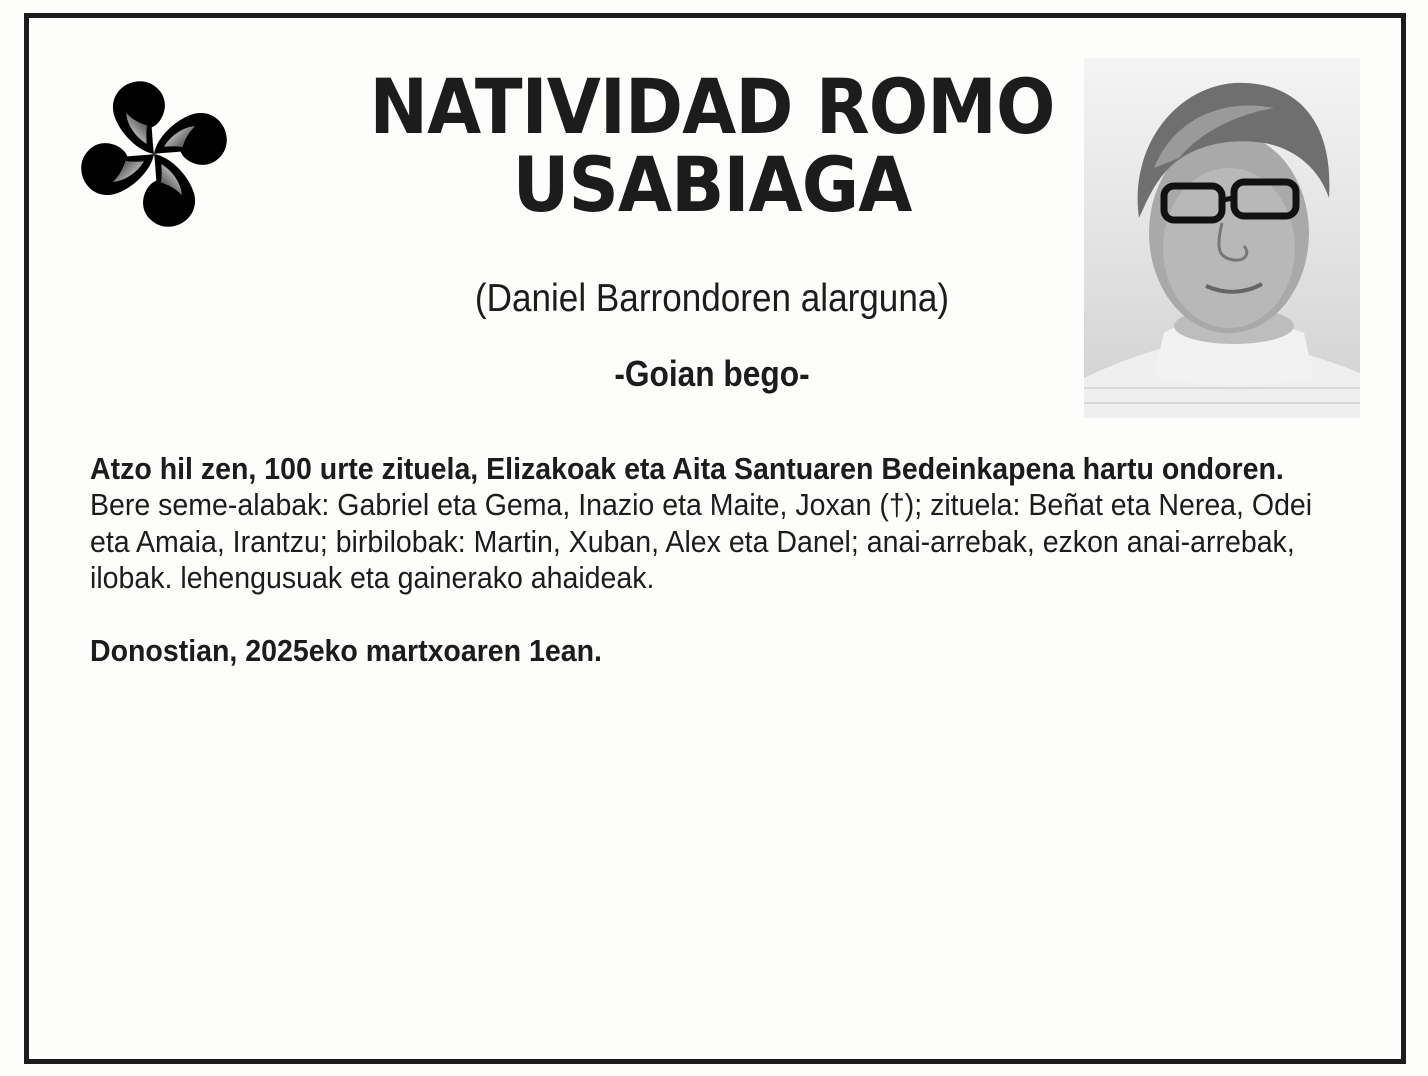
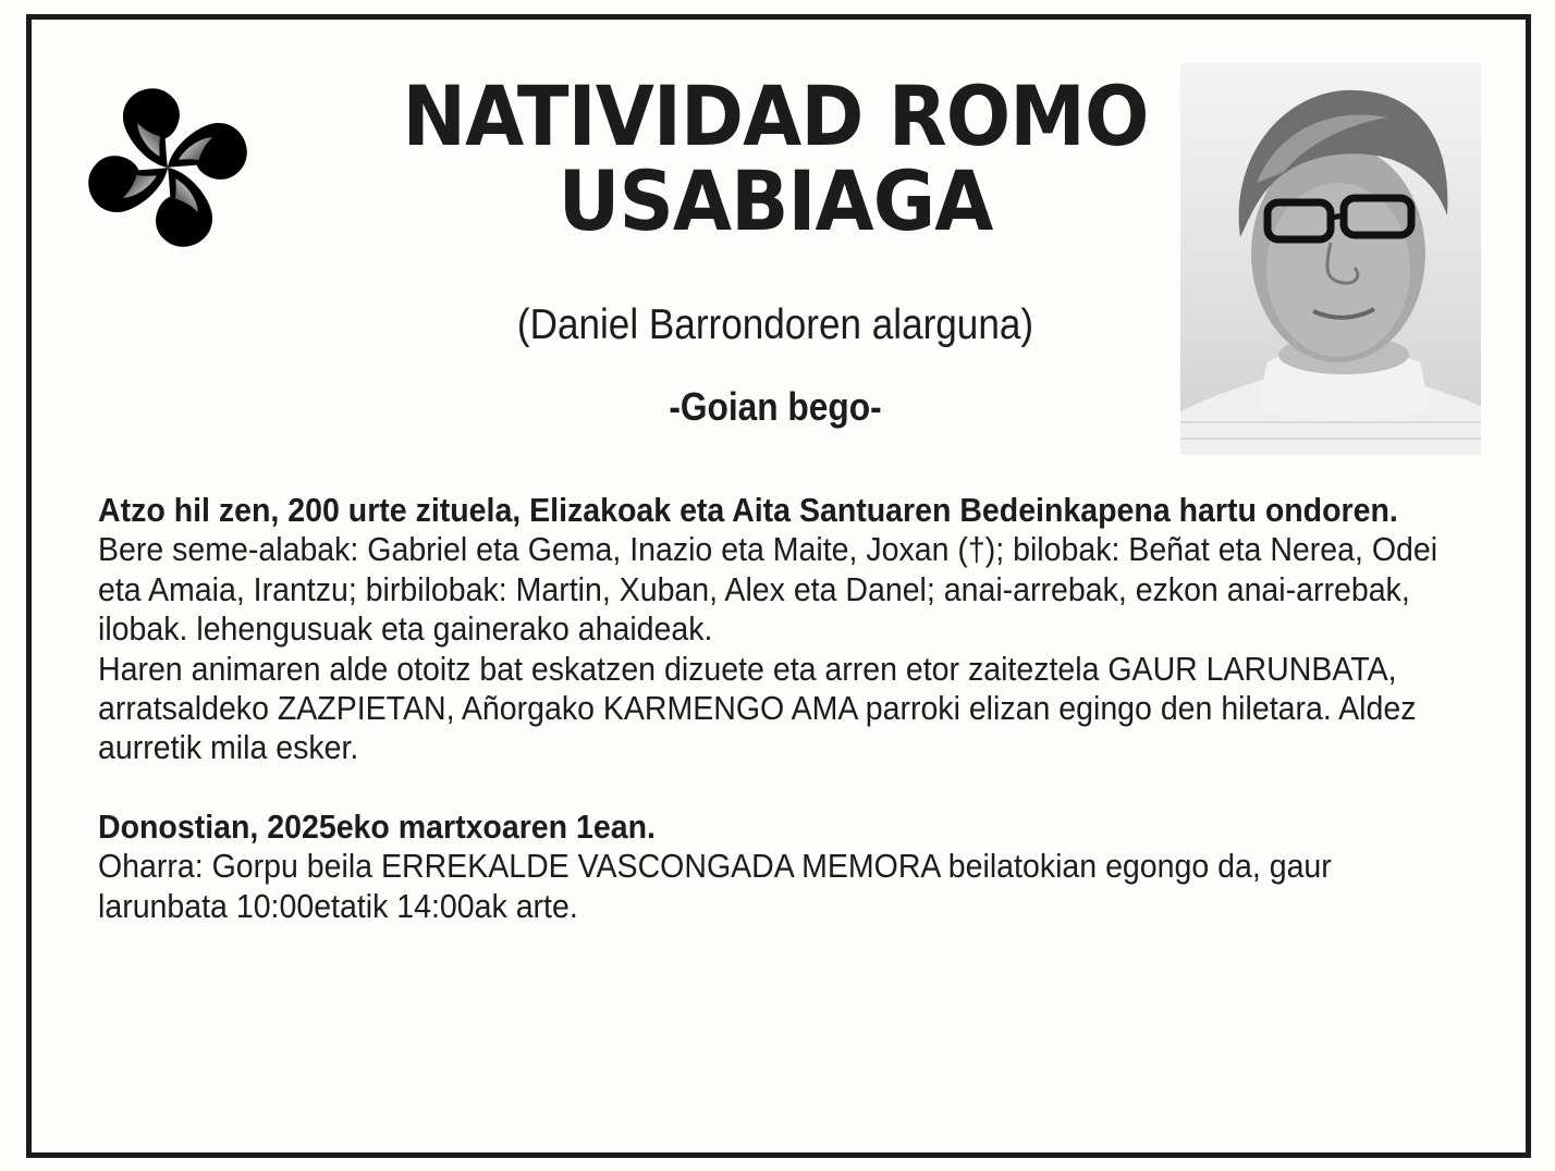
  NATIVIDAD ROMO
  USABIAGA
  (Daniel Barrondoren alarguna)
  -Goian bego-
- Atzo hil zen, 100 urte zituela, Elizakoak eta Aita Santuaren Bedeinkapena hartu ondoren.
+ Atzo hil zen, 200 urte zituela, Elizakoak eta Aita Santuaren Bedeinkapena hartu ondoren.
- Bere seme-alabak: Gabriel eta Gema, Inazio eta Maite, Joxan (†); zituela: Beñat eta Nerea, Odei eta Amaia, Irantzu; birbilobak: Martin, Xuban, Alex eta Danel; anai-arrebak, ezkon anai-arrebak, ilobak. lehengusuak eta gainerako ahaideak.
+ Bere seme-alabak: Gabriel eta Gema, Inazio eta Maite, Joxan (†); bilobak: Beñat eta Nerea, Odei eta Amaia, Irantzu; birbilobak: Martin, Xuban, Alex eta Danel; anai-arrebak, ezkon anai-arrebak, ilobak. lehengusuak eta gainerako ahaideak.
+ Haren animaren alde otoitz bat eskatzen dizuete eta arren etor zaiteztela GAUR LARUNBATA, arratsaldeko ZAZPIETAN, Añorgako KARMENGO AMA parroki elizan egingo den hiletara. Aldez aurretik mila esker.
  Donostian, 2025eko martxoaren 1ean.
+ Oharra: Gorpu beila ERREKALDE VASCONGADA MEMORA beilatokian egongo da, gaur larunbata 10:00etatik 14:00ak arte.
